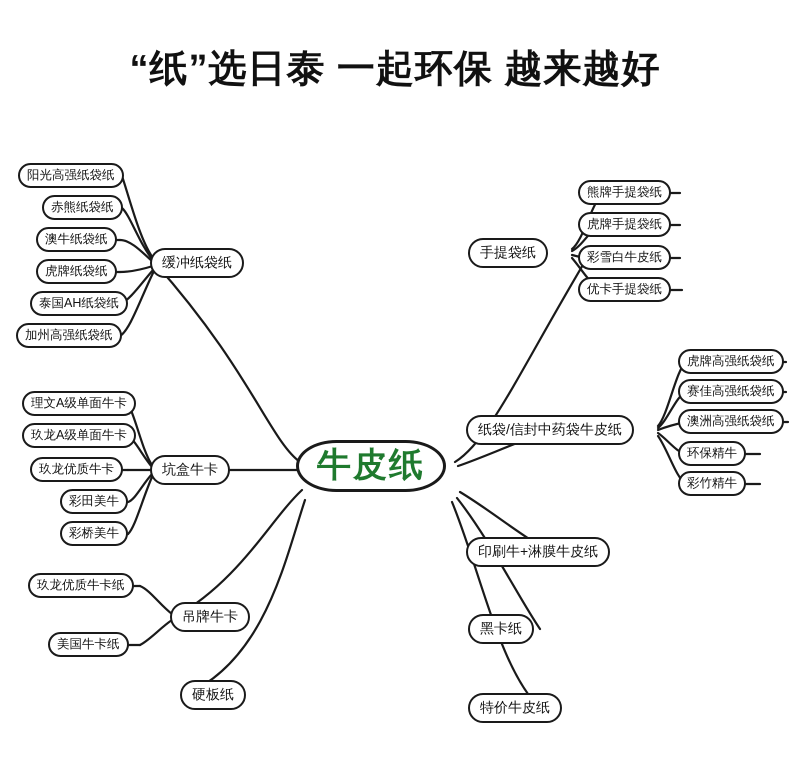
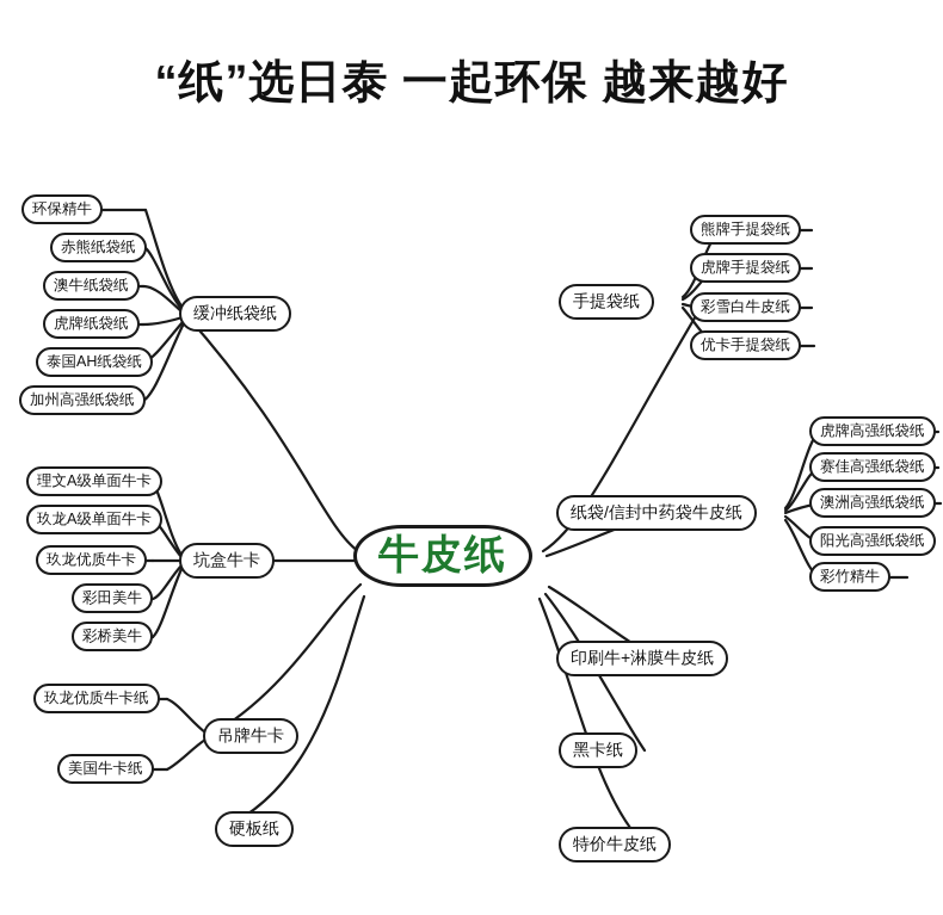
  “纸”选日泰 一起环保 越来越好
  牛皮纸
  缓冲纸袋纸
- 阳光高强纸袋纸
+ 环保精牛
  赤熊纸袋纸
  澳牛纸袋纸
  虎牌纸袋纸
  泰国AH纸袋纸
  加州高强纸袋纸
  坑盒牛卡
  理文A级单面牛卡
  玖龙A级单面牛卡
  玖龙优质牛卡
  彩田美牛
  彩桥美牛
  吊牌牛卡
  玖龙优质牛卡纸
  美国牛卡纸
  硬板纸
  手提袋纸
  熊牌手提袋纸
  虎牌手提袋纸
  彩雪白牛皮纸
  优卡手提袋纸
  纸袋/信封中药袋牛皮纸
  虎牌高强纸袋纸
  赛佳高强纸袋纸
  澳洲高强纸袋纸
- 环保精牛
+ 阳光高强纸袋纸
  彩竹精牛
  印刷牛+淋膜牛皮纸
  黑卡纸
  特价牛皮纸
